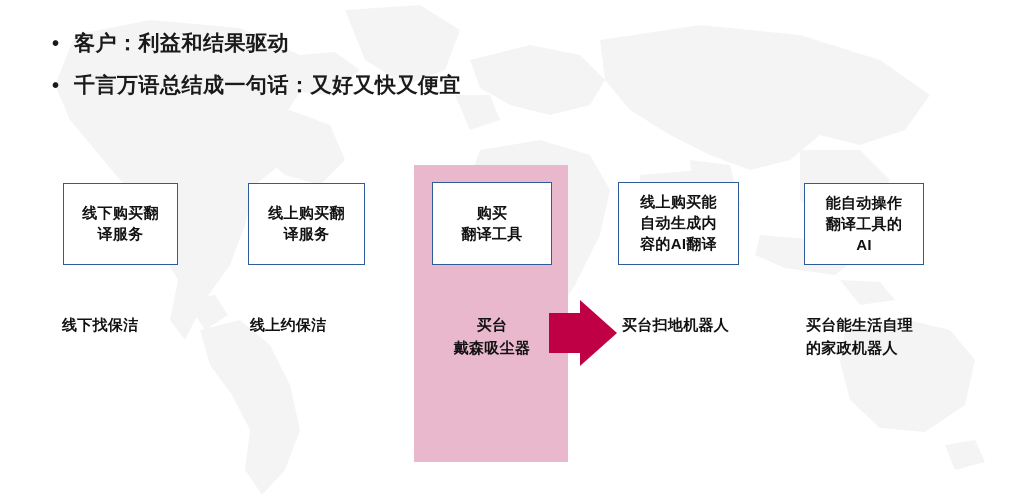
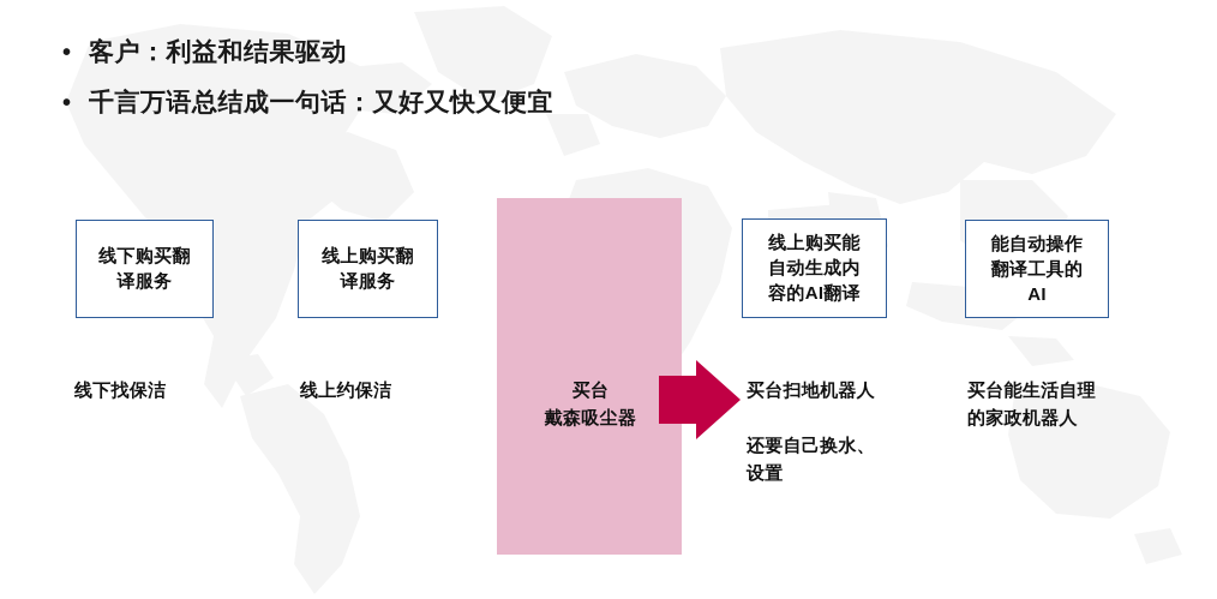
  •
  客户：利益和结果驱动
  •
  千言万语总结成一句话：又好又快又便宜
  线下购买翻
  译服务
  线上购买翻
  译服务
- 购买
- 翻译工具
  线上购买能
  自动生成内
  容的AI翻译
  能自动操作
  翻译工具的
  AI
  线下找保洁
  线上约保洁
  买台
  戴森吸尘器
  买台扫地机器人
+ 还要自己换水、
+ 设置
  买台能生活自理
  的家政机器人
